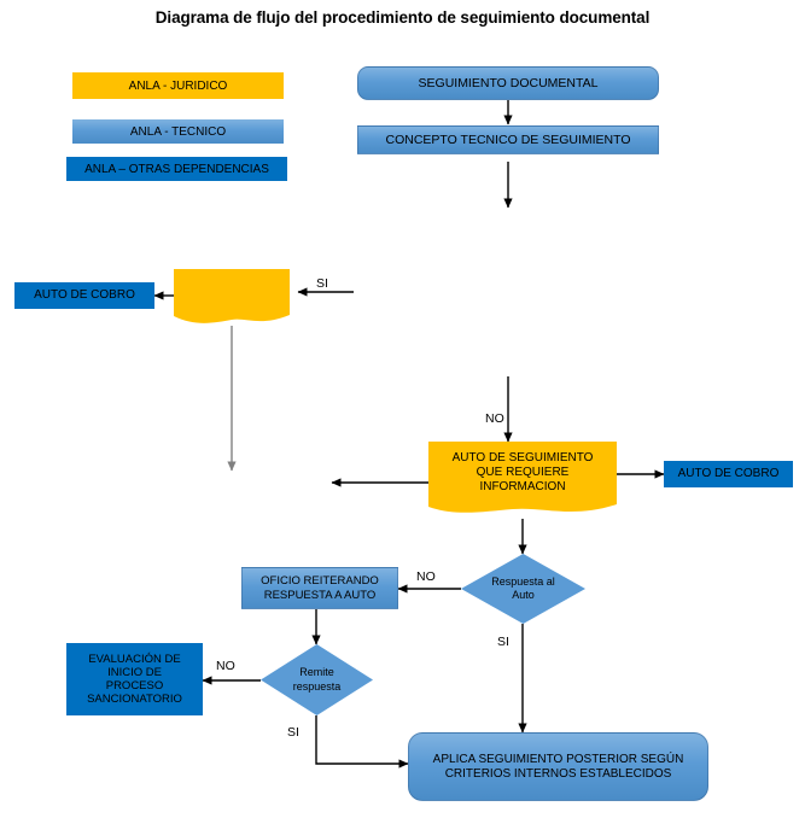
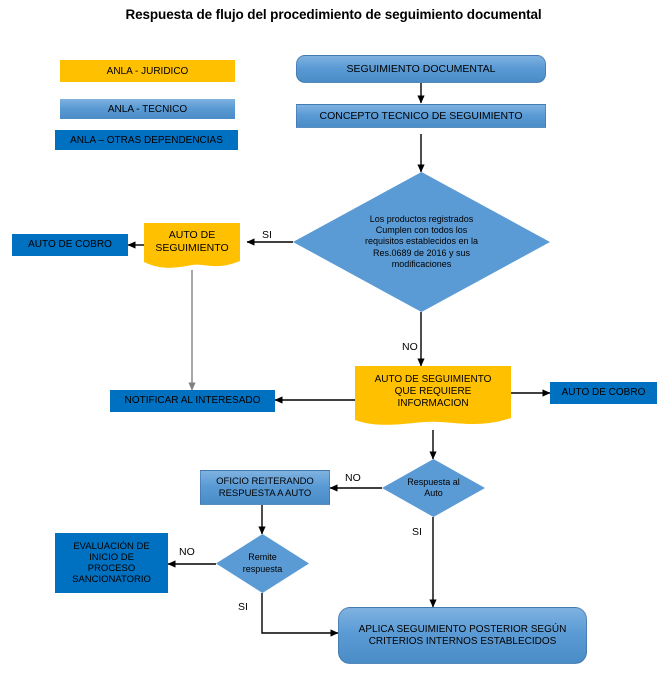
- Diagrama de flujo del procedimiento de seguimiento documental
+ Respuesta de flujo del procedimiento de seguimiento documental
  ANLA - JURIDICO
  ANLA - TECNICO
  ANLA – OTRAS DEPENDENCIAS
  SEGUIMIENTO DOCUMENTAL
  CONCEPTO TECNICO DE SEGUIMIENTO
+ Los productos registrados
+ Cumplen con todos los
+ requisitos establecidos en la
+ Res.0689 de 2016 y sus
+ modificaciones
+ AUTO DE
+ SEGUIMIENTO
  AUTO DE COBRO
  AUTO DE SEGUIMIENTO
  QUE REQUIERE
  INFORMACION
  AUTO DE COBRO
+ NOTIFICAR AL INTERESADO
  Respuesta al
  Auto
  OFICIO REITERANDO
  RESPUESTA A AUTO
  Remite
  respuesta
  EVALUACIÓN DE
  INICIO DE
  PROCESO
  SANCIONATORIO
  APLICA SEGUIMIENTO POSTERIOR SEGÚN
  CRITERIOS INTERNOS ESTABLECIDOS
  SI
  NO
  NO
  SI
  NO
  SI
